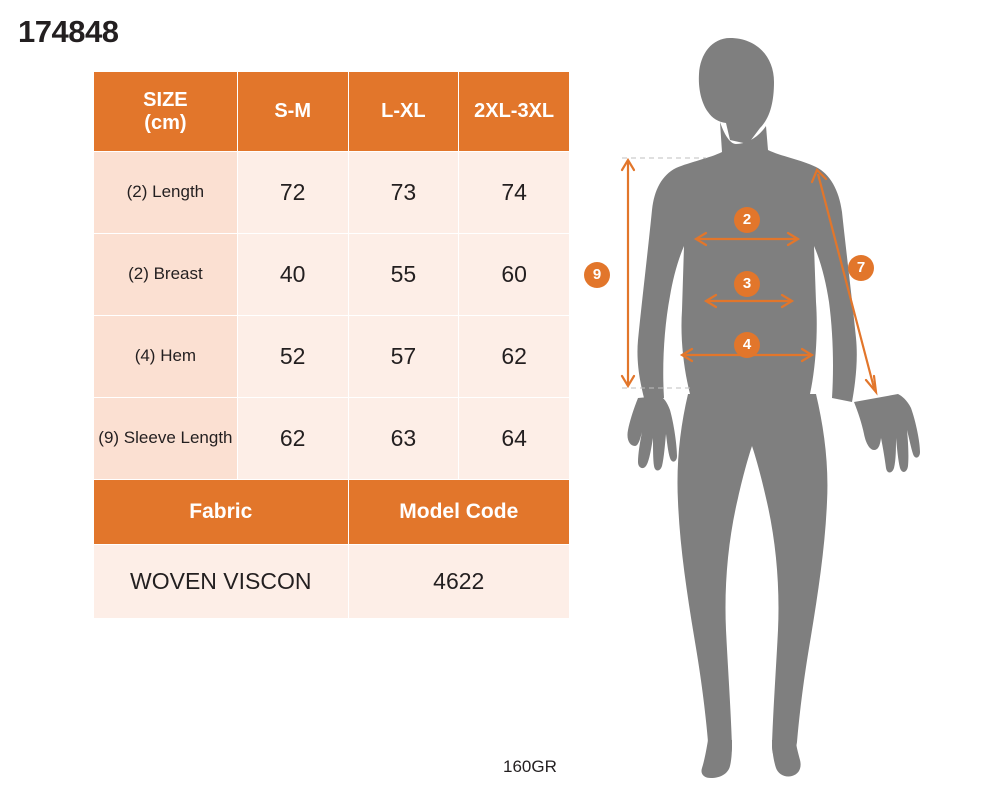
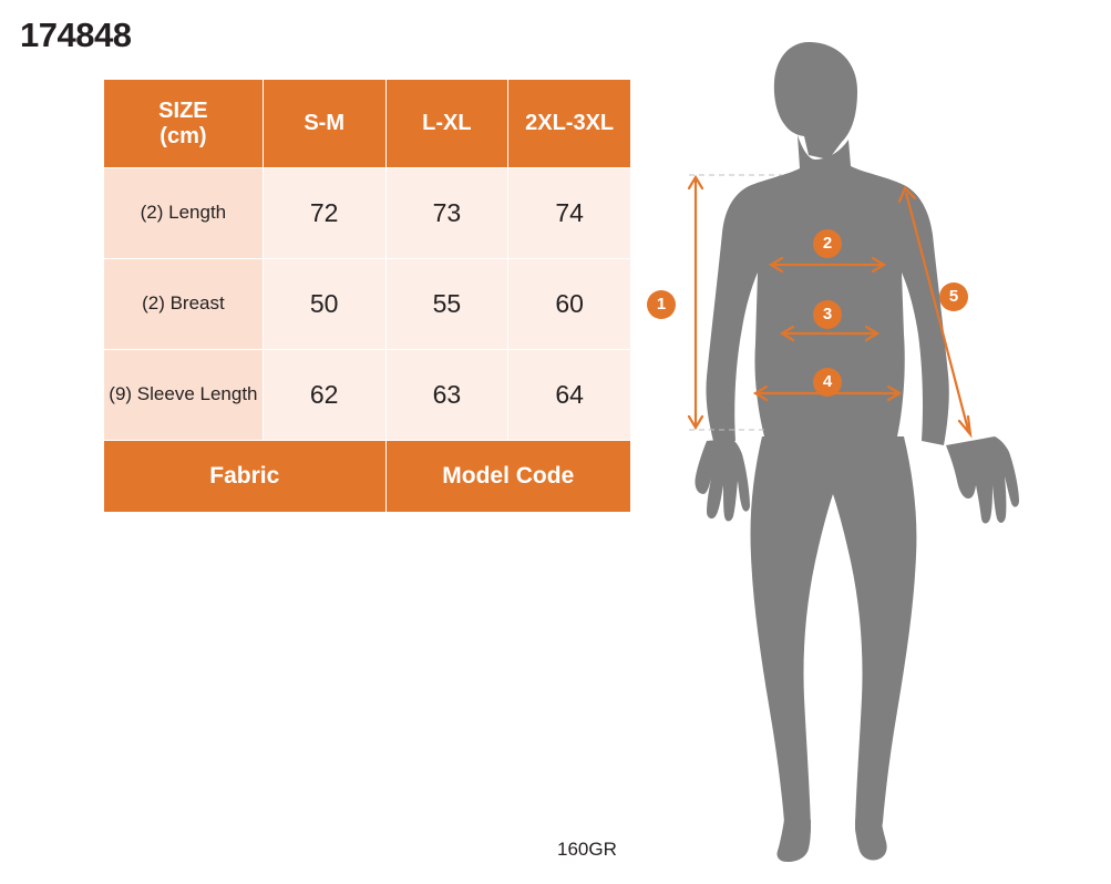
  174848
  SIZE (cm)	S-M	L-XL	2XL-3XL
  (2) Length	72	73	74
- (2) Breast	40	55	60
+ (2) Breast	50	55	60
- (4) Hem	52	57	62
  (9) Sleeve Length	62	63	64
  Fabric	Model Code
- WOVEN VISCON	4622
  160GR
- 9
+ 1
  2
  3
  4
- 7
+ 5
